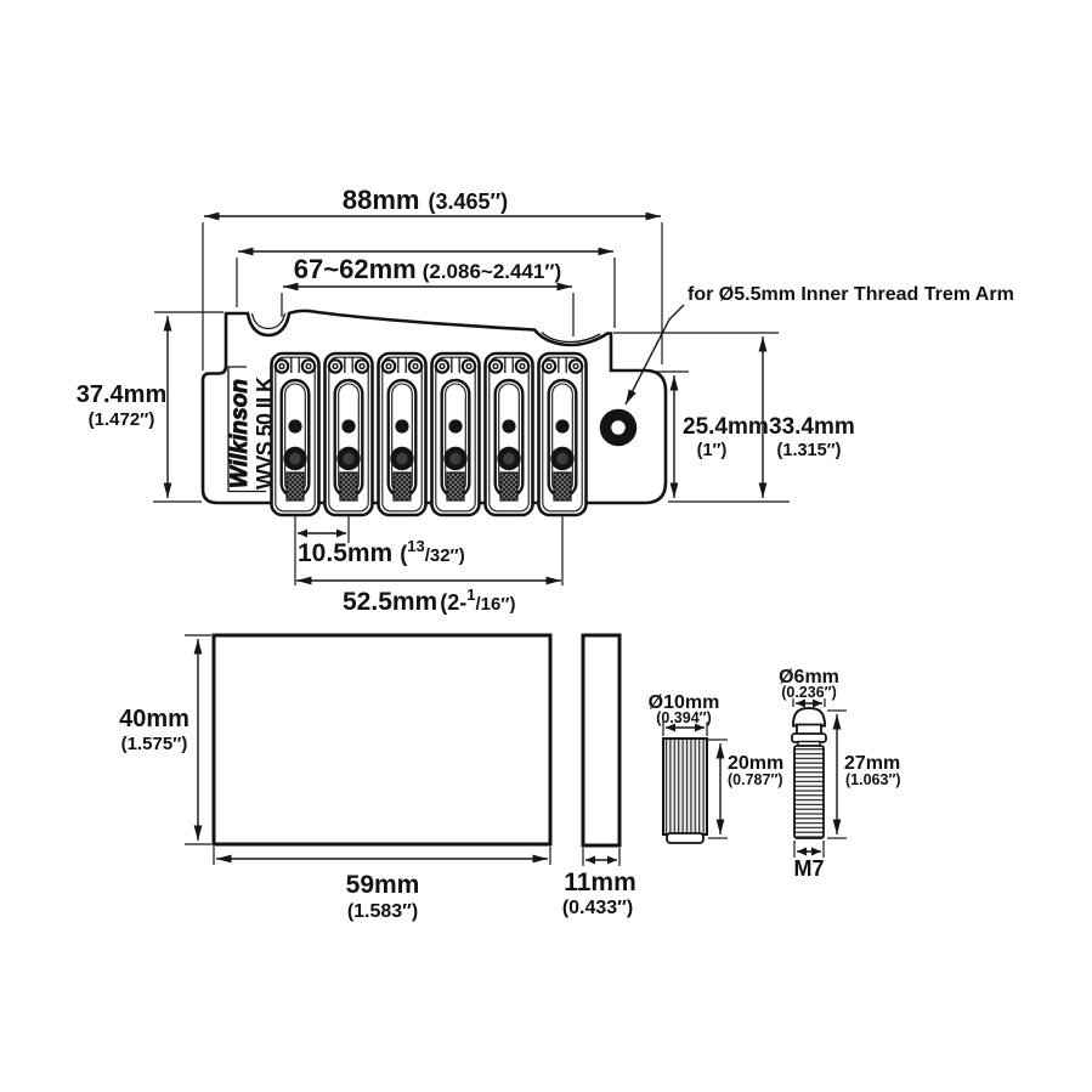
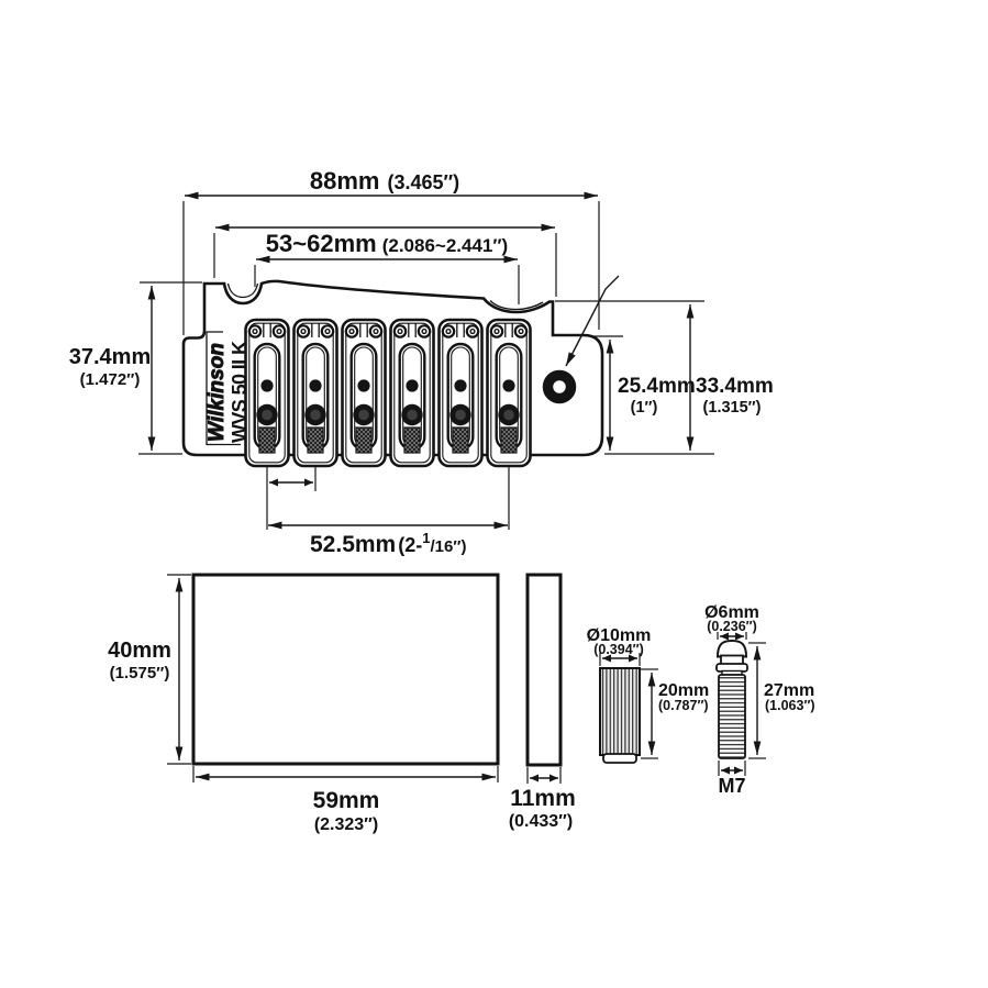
  88mm (3.465″)
- 67~62mm (2.086~2.441″)
+ 53~62mm (2.086~2.441″)
  37.4mm
  (1.472″)
  25.4mm
  (1″)
  33.4mm
  (1.315″)
- for Ø5.5mm Inner Thread Trem Arm
- 10.5mm (13 /32″)
  52.5mm(2-1 /16″)
  40mm
  (1.575″)
  59mm
- (1.583″)
+ (2.323″)
  11mm
  (0.433″)
  Ø10mm
  (0.394″)
  20mm
  (0.787″)
  Ø6mm
  (0.236″)
  27mm
  (1.063″)
  M7
